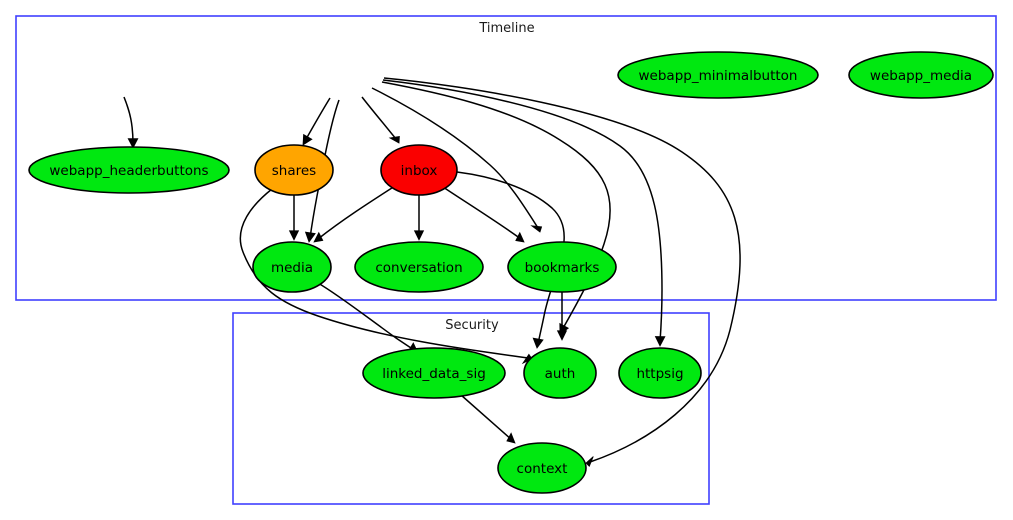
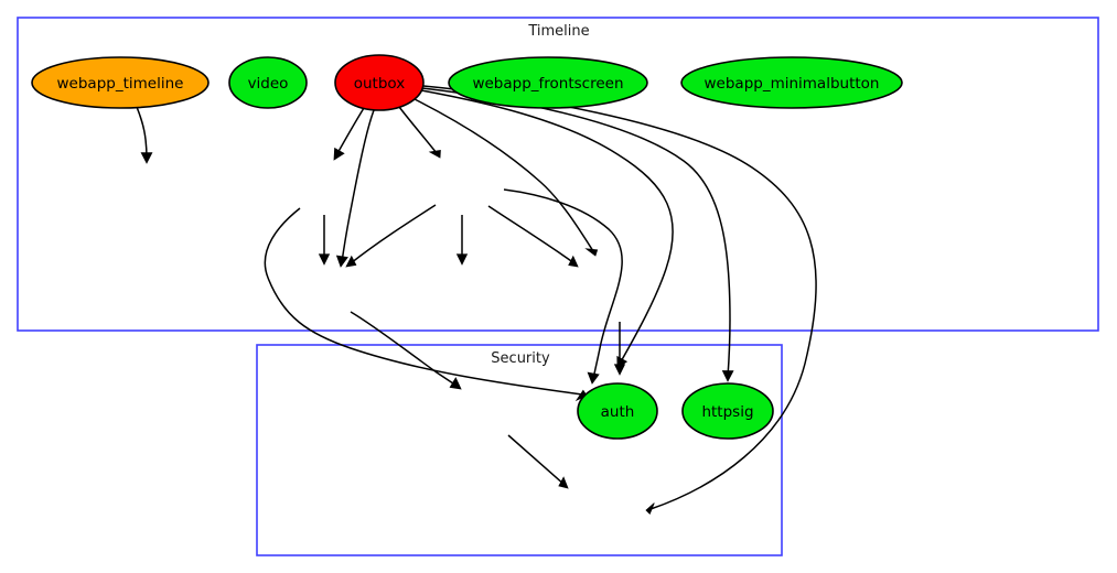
  Timeline
  Security
+ webapp_timeline
+ video
+ outbox
+ webapp_frontscreen
  webapp_minimalbutton
- webapp_media
- webapp_headerbuttons
- shares
- inbox
- media
- conversation
- bookmarks
- linked_data_sig
  auth
  httpsig
- context
